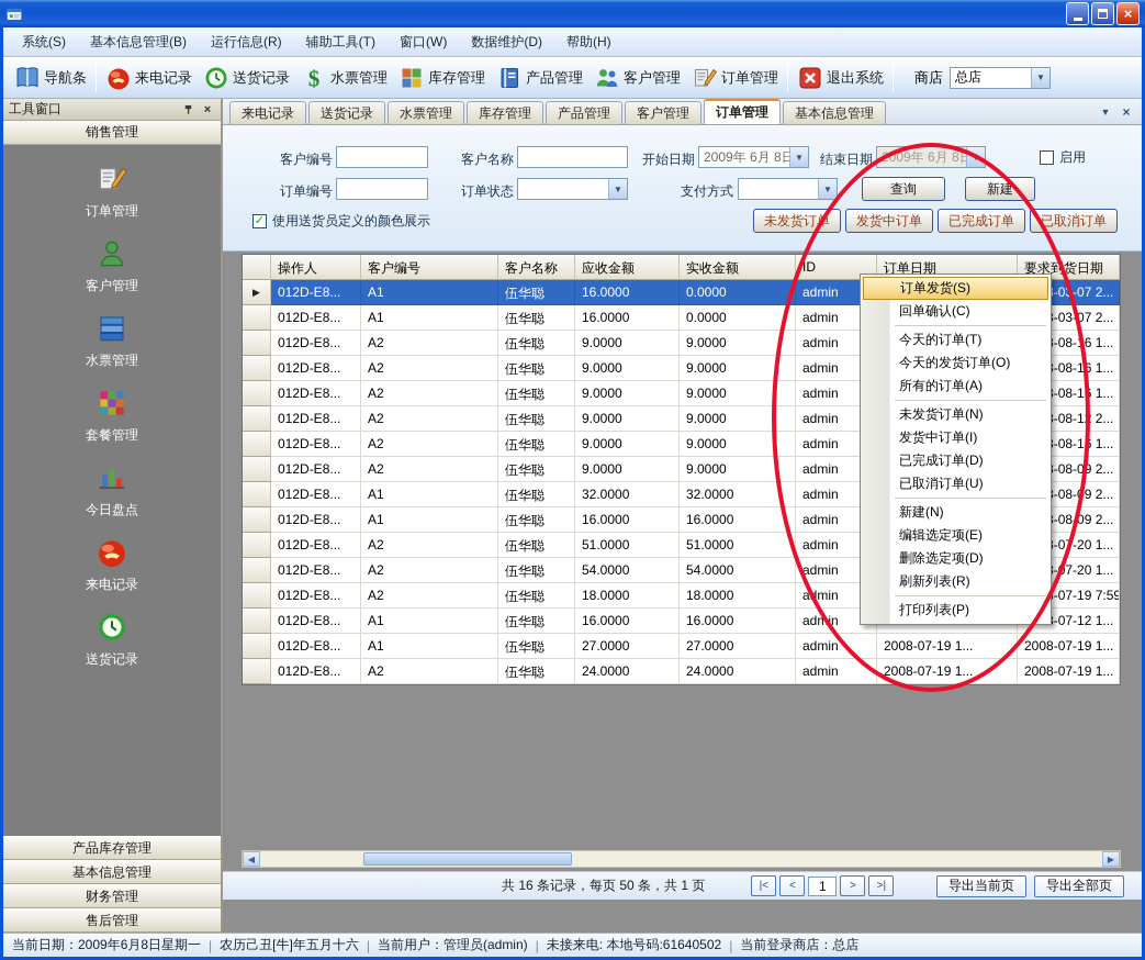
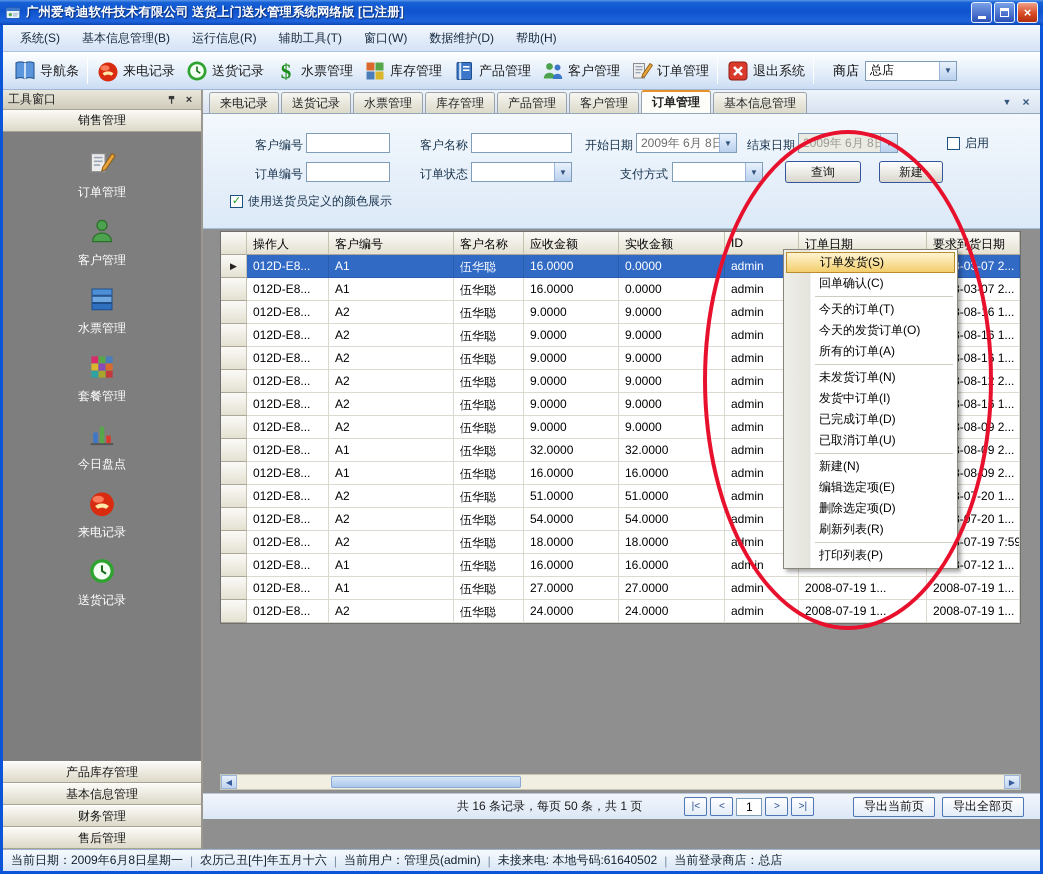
+ 广州爱奇迪软件技术有限公司 送货上门送水管理系统网络版 [已注册]
  ×
  系统(S)
  基本信息管理(B)
  运行信息(R)
  辅助工具(T)
  窗口(W)
  数据维护(D)
  帮助(H)
  导航条
  来电记录
  送货记录
  $
  水票管理
  库存管理
  产品管理
  客户管理
  订单管理
  退出系统
  商店
  总店
  ▼
  工具窗口
  ×
  销售管理
  订单管理
  客户管理
  水票管理
  套餐管理
  今日盘点
  来电记录
  送货记录
  产品库存管理
  基本信息管理
  财务管理
  售后管理
  来电记录
  送货记录
  水票管理
  库存管理
  产品管理
  客户管理
  订单管理
  基本信息管理
  ▼
  ×
  客户编号
  客户名称
  开始日期
  2009年 6月 8日
  ▼
  结束日期
  2009年 6月 8
  ▼
  启用
  订单编号
  订单状态
  ▼
  支付方式
  ▼
  查询
  新建
  ✓
  使用送货员定义的颜色展示
- 未发货订单
- 发货中订单
- 已完成订单
- 已取消订单
  操作人
  客户编号
  客户名称
  应收金额
  实收金额
  ID
  订单日期
  要求到货日期
  ▶
  012D-E8...
  A1
  伍华聪
  16.0000
  0.0000
  admin
  -03-07 2...
  012D-E8...
  A1
  伍华聪
  16.0000
  0.0000
  admin
  -03-07 2...
  012D-E8...
  A2
  伍华聪
  9.0000
  9.0000
  admin
  -08-16 1...
  012D-E8...
  A2
  伍华聪
  9.0000
  9.0000
  admin
  -08-16 1...
  012D-E8...
  A2
  伍华聪
  9.0000
  9.0000
  admin
  -08-16 1...
  012D-E8...
  A2
  伍华聪
  9.0000
  9.0000
  admin
  -08-12 2...
  012D-E8...
  A2
  伍华聪
  9.0000
  9.0000
  admin
  -08-16 1...
  012D-E8...
  A2
  伍华聪
  9.0000
  9.0000
  admin
  -08-09 2...
  012D-E8...
  A1
  伍华聪
  32.0000
  32.0000
  admin
  -08-09 2...
  012D-E8...
  A1
  伍华聪
  16.0000
  16.0000
  admin
  -08-09 2...
  012D-E8...
  A2
  伍华聪
  51.0000
  51.0000
  admin
  -07-20 1...
  012D-E8...
  A2
  伍华聪
  54.0000
  54.0000
  admin
  -07-20 1...
  012D-E8...
  A2
  伍华聪
  18.0000
  18.0000
  admin
  -07-19 7:59
  012D-E8...
  A1
  伍华聪
  16.0000
  16.0000
  admin
  -07-12 1...
  012D-E8...
  A1
  伍华聪
  27.0000
  27.0000
  admin
  2008-07-19 1...
  2008-07-19 1...
  012D-E8...
  A2
  伍华聪
  24.0000
  24.0000
  admin
  2008-07-19 1...
  2008-07-19 1...
  ◀
  ▶
  共 16 条记录，每页 50 条，共 1 页
  |<
  <
  1
  >
  >|
  导出当前页
  导出全部页
  当前日期：2009年6月8日星期一
  |
  农历己丑[牛]年五月十六
  |
  当前用户：管理员(admin)
  |
  未接来电: 本地号码:61640502
  |
  当前登录商店：总店
  订单发货(S)
  回单确认(C)
  今天的订单(T)
  今天的发货订单(O)
  所有的订单(A)
  未发货订单(N)
  发货中订单(I)
  已完成订单(D)
  已取消订单(U)
  新建(N)
  编辑选定项(E)
  删除选定项(D)
  刷新列表(R)
  打印列表(P)
